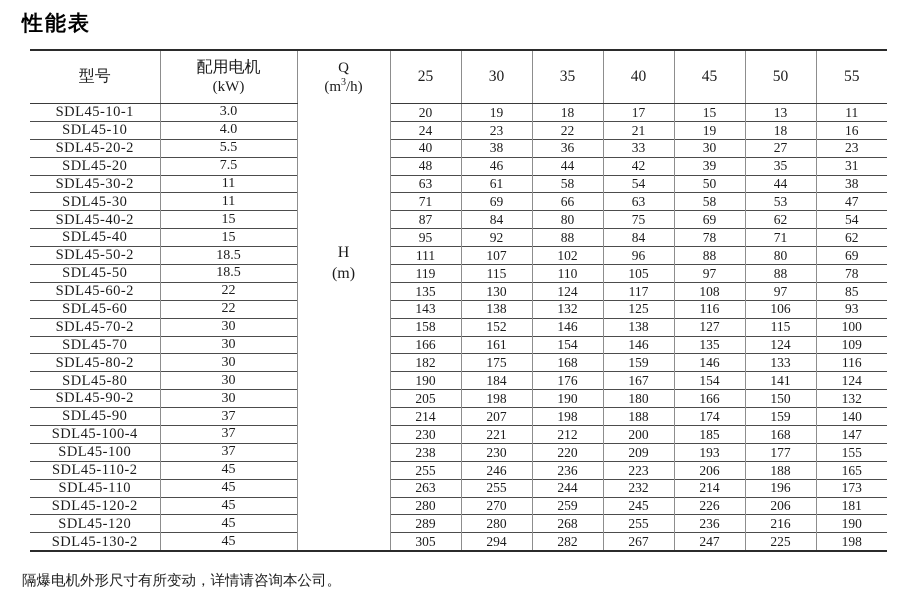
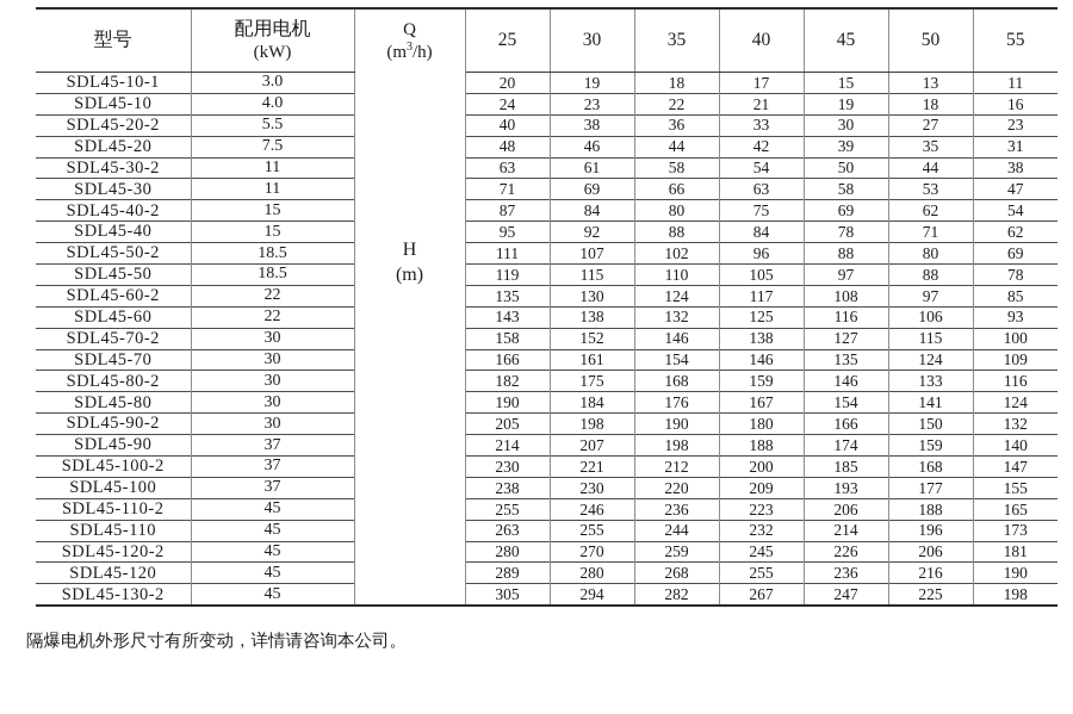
- 性能表
  型号	配用电机 (kW)	Q (m3/h)	25	30	35	40	45	50	55
  SDL45-10-1	3.0	H(m)	20	19	18	17	15	13	11
  SDL45-10	4.0	24	23	22	21	19	18	16
  SDL45-20-2	5.5	40	38	36	33	30	27	23
  SDL45-20	7.5	48	46	44	42	39	35	31
  SDL45-30-2	11	63	61	58	54	50	44	38
  SDL45-30	11	71	69	66	63	58	53	47
  SDL45-40-2	15	87	84	80	75	69	62	54
  SDL45-40	15	95	92	88	84	78	71	62
  SDL45-50-2	18.5	111	107	102	96	88	80	69
  SDL45-50	18.5	119	115	110	105	97	88	78
  SDL45-60-2	22	135	130	124	117	108	97	85
  SDL45-60	22	143	138	132	125	116	106	93
  SDL45-70-2	30	158	152	146	138	127	115	100
  SDL45-70	30	166	161	154	146	135	124	109
  SDL45-80-2	30	182	175	168	159	146	133	116
  SDL45-80	30	190	184	176	167	154	141	124
  SDL45-90-2	30	205	198	190	180	166	150	132
  SDL45-90	37	214	207	198	188	174	159	140
- SDL45-100-4	37	230	221	212	200	185	168	147
+ SDL45-100-2	37	230	221	212	200	185	168	147
  SDL45-100	37	238	230	220	209	193	177	155
  SDL45-110-2	45	255	246	236	223	206	188	165
  SDL45-110	45	263	255	244	232	214	196	173
  SDL45-120-2	45	280	270	259	245	226	206	181
  SDL45-120	45	289	280	268	255	236	216	190
  SDL45-130-2	45	305	294	282	267	247	225	198
  隔爆电机外形尺寸有所变动，详情请咨询本公司。
